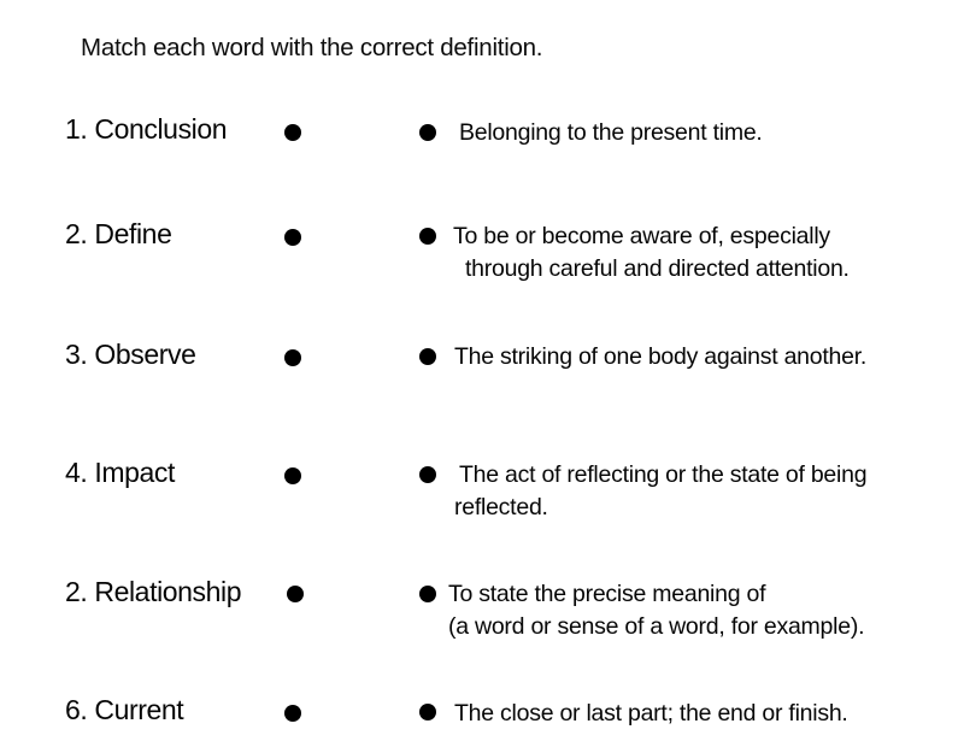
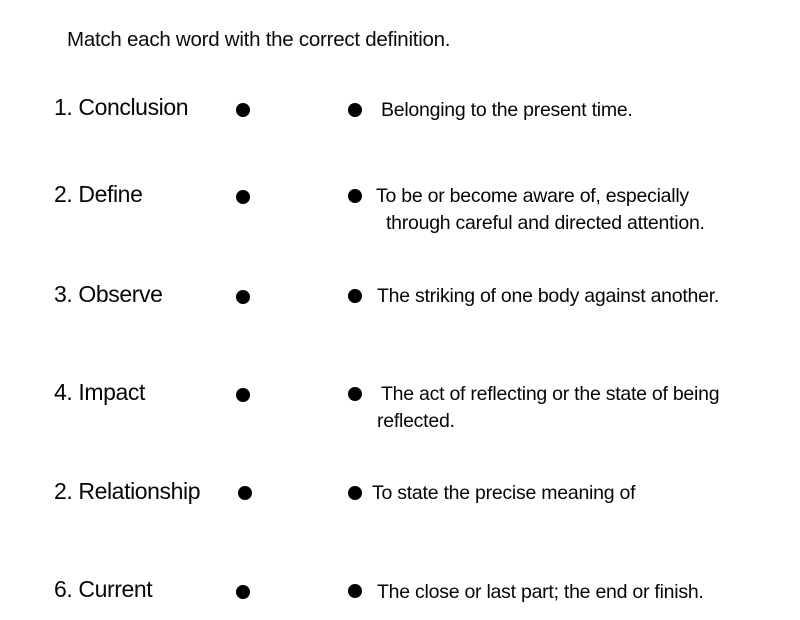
  Match each word with the correct definition.
  1. Conclusion
  Belonging to the present time.
  2. Define
  To be or become aware of, especially
  through careful and directed attention.
  3. Observe
  The striking of one body against another.
  4. Impact
  The act of reflecting or the state of being
  reflected.
  2. Relationship
  To state the precise meaning of
- (a word or sense of a word, for example).
  6. Current
  The close or last part; the end or finish.
